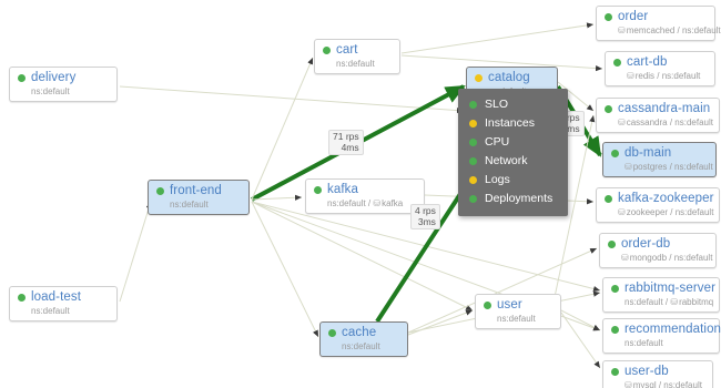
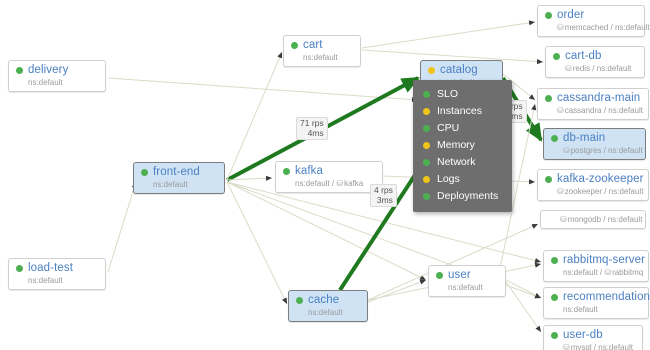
  delivery
  ns:default
  load-test
  ns:default
  front-end
  ns:default
  cart
  ns:default
  kafka
  ns:default / ⛁kafka
  cache
  ns:default
  catalog
  user
  ns:default
  order
  ⛁memcached / ns:default
  cart-db
  ⛁redis / ns:default
  cassandra-main
  ⛁cassandra / ns:default
  db-main
  ⛁postgres / ns:default
  kafka-zookeeper
  ⛁zookeeper / ns:default
- order-db
  ⛁mongodb / ns:default
  rabbitmq-server
  ns:default / ⛁rabbitmq
  recommendation
  ns:default
  user-db
  ⛁mysql / ns:default
  71 rps
  4ms
  4 rps
  3ms
  SLO
  Instances
  CPU
+ Memory
  Network
  Logs
  Deployments
